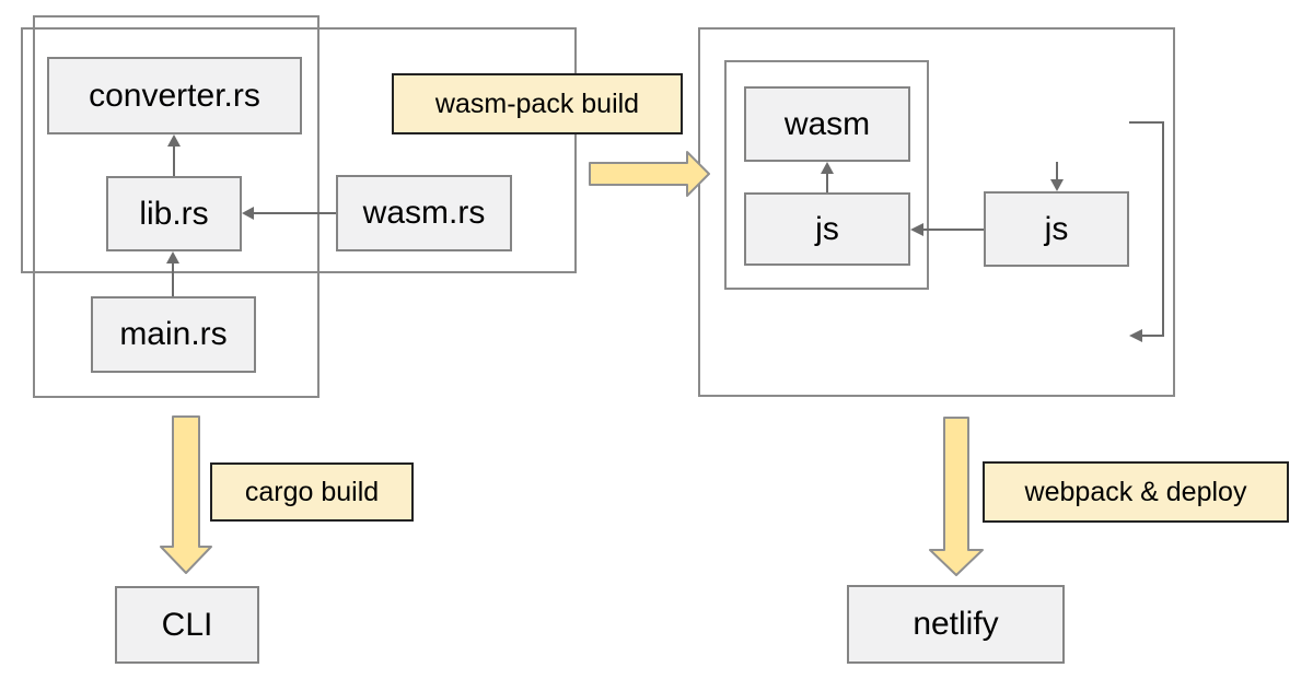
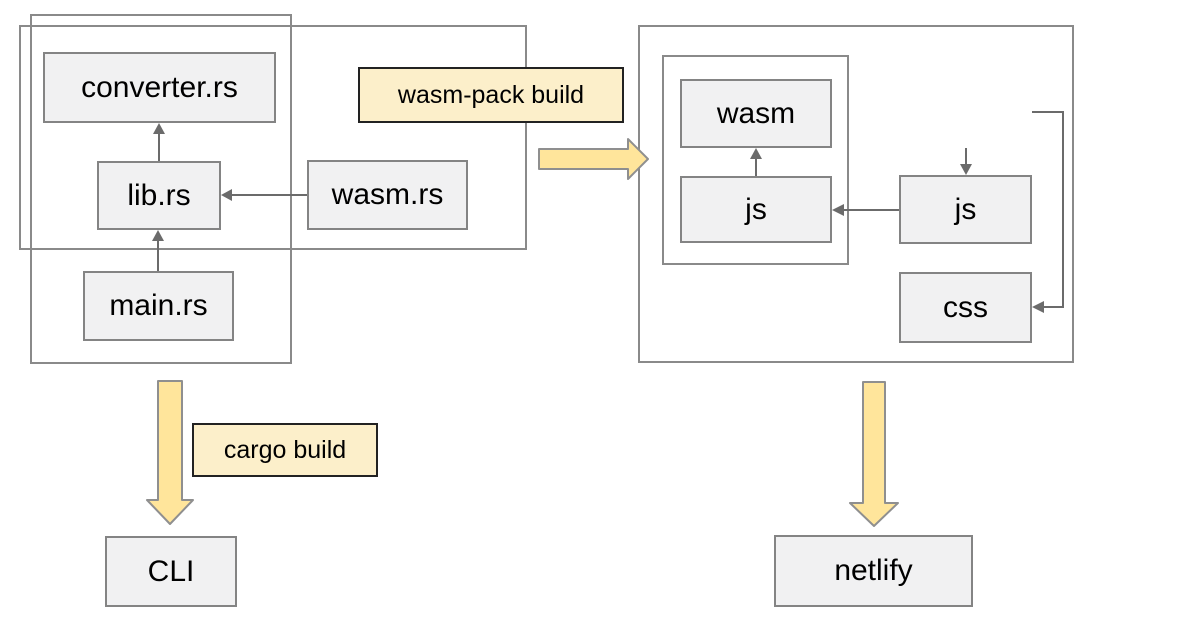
  converter.rs
  lib.rs
  wasm.rs
  main.rs
  wasm
  js
  js
+ css
  CLI
  netlify
  wasm-pack build
  cargo build
- webpack & deploy
